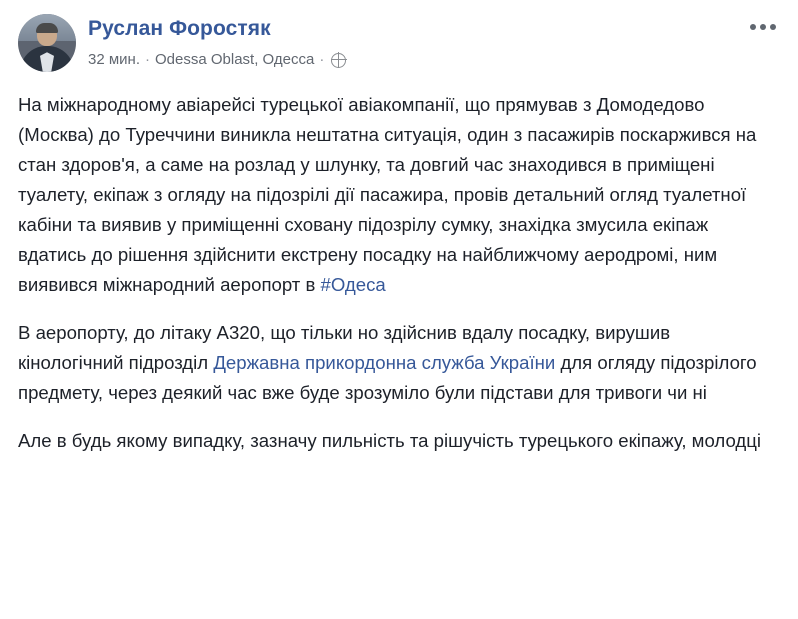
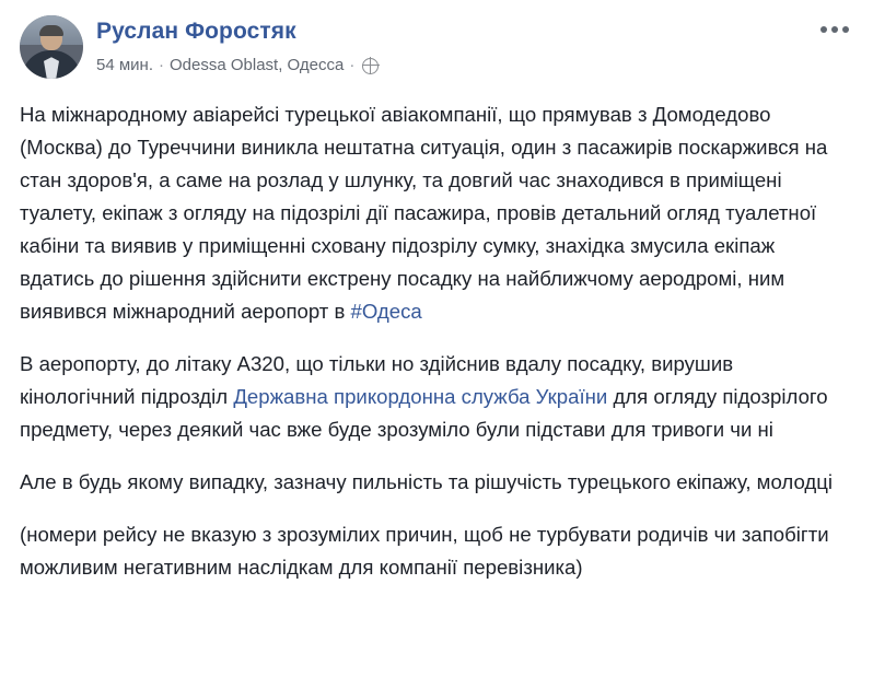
  Руслан Форостяк
- 32 мин.
+ 54 мин.
  ·
  Odessa Oblast, Одесса
  ·
  На міжнародному авіарейсі турецької авіакомпанії, що прямував з Домодедово (Москва) до Туреччини виникла нештатна ситуація, один з пасажирів поскаржився на стан здоров'я, а саме на розлад у шлунку, та довгий час знаходився в приміщені туалету, екіпаж з огляду на підозрілі дії пасажира, провів детальний огляд туалетної кабіни та виявив у приміщенні сховану підозрілу сумку, знахідка змусила екіпаж вдатись до рішення здійснити екстрену посадку на найближчому аеродромі, ним виявився міжнародний аеропорт в #Одеса
  В аеропорту, до літаку А320, що тільки но здійснив вдалу посадку, вирушив кінологічний підрозділ Державна прикордонна служба України для огляду підозрілого предмету, через деякий час вже буде зрозуміло були підстави для тривоги чи ні
  Але в будь якому випадку, зазначу пильність та рішучість турецького екіпажу, молодці
+ (номери рейсу не вказую з зрозумілих причин, щоб не турбувати родичів чи запобігти можливим негативним наслідкам для компанії перевізника)
